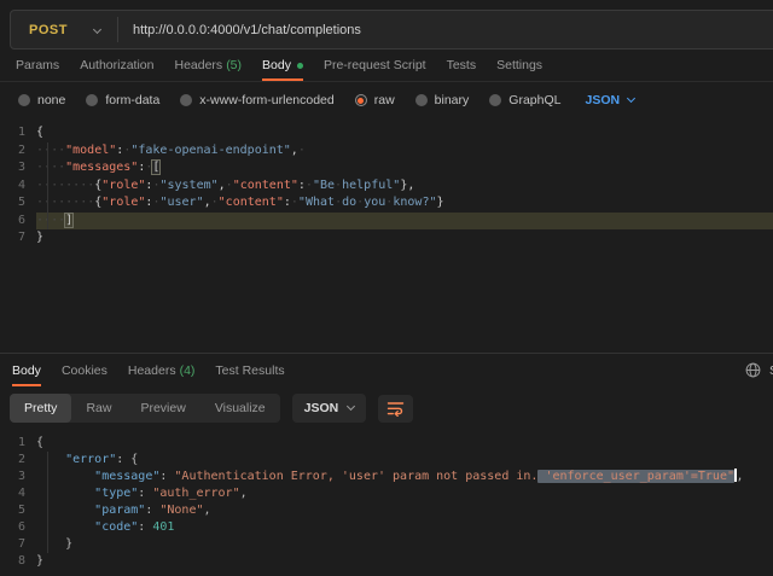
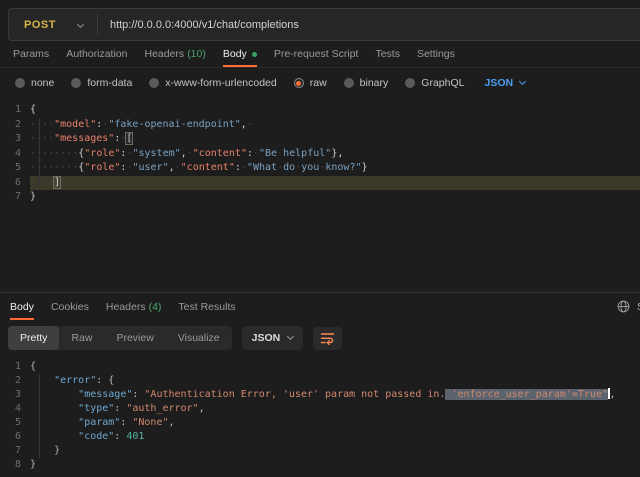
  POST
  http://0.0.0.0:4000/v1/chat/completions
  Params
  Authorization
  Headers
- (5)
+ (10)
  Body
  Pre-request Script
  Tests
  Settings
  none
  form-data
  x-www-form-urlencoded
  raw
  binary
  GraphQL
  JSON
  1
  {
  2
  · ··"model":·"fake-openai-endpoint",·
  3
  · ··"messages":·[
  4
  · ······{"role":·"system",·"content":·"Be·helpful"},
  5
  · ······{"role":·"user",·"content":·"What·do·you·know?"}
  6
  7
  }
  Body
  Cookies
  Headers
  (4)
  Test Results
  Pretty
  Raw
  Preview
  Visualize
  JSON
  1
  {
  2
  "error": {
  3
  "message": "Authentication Error, 'user' param not passed in. 'enforce_user_param'=True" ,
  4
  "type": "auth_error",
  5
  "param": "None",
  6
  "code": 401
  7
  }
  8
  }
